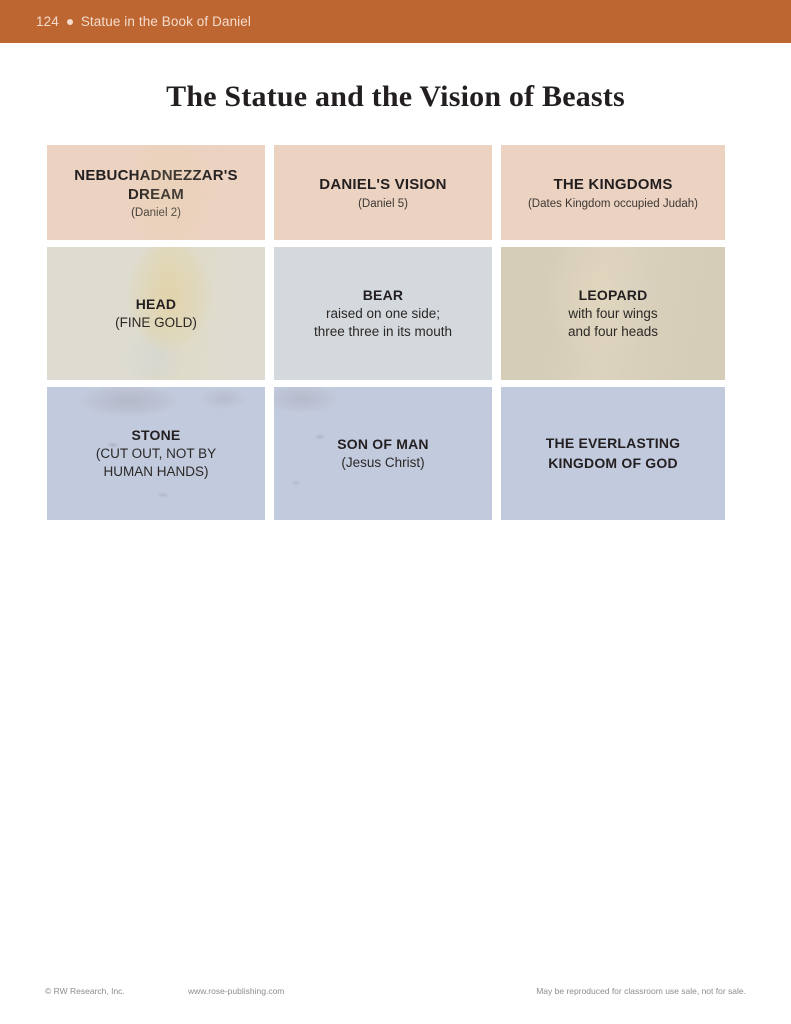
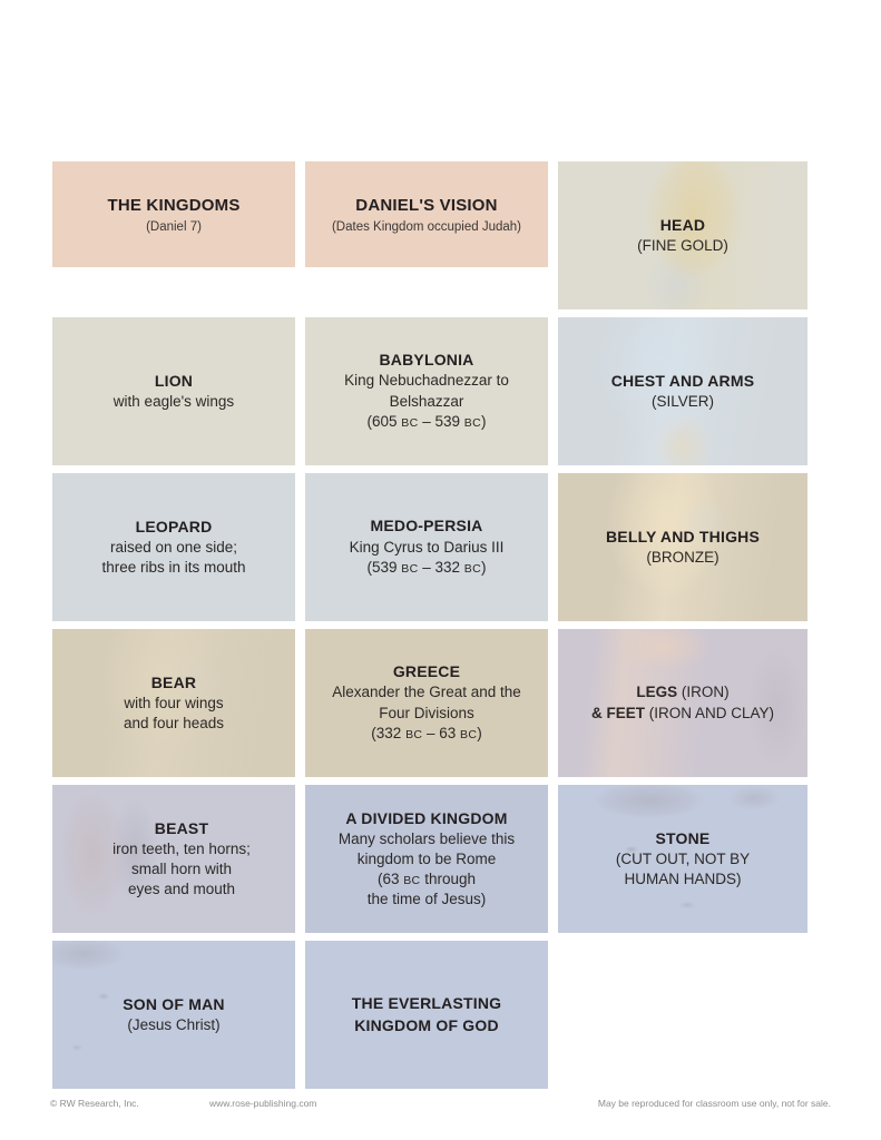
- 124
- Statue in the Book of Daniel
- The Statue and the Vision of Beasts
- NEBUCHADNEZZAR'S DREAM
- (Daniel 2)
- DANIEL'S VISION
+ THE KINGDOMS
- (Daniel 5)
+ (Daniel 7)
- THE KINGDOMS
+ DANIEL'S VISION
  (Dates Kingdom occupied Judah)
  HEAD
  (FINE GOLD)
+ LION
+ with eagle's wings
+ BABYLONIA
+ King Nebuchadnezzar to
+ Belshazzar
+ (605 BC – 539 BC)
+ CHEST AND ARMS
+ (SILVER)
- BEAR
+ LEOPARD
  raised on one side;
- three three in its mouth
+ three ribs in its mouth
+ MEDO-PERSIA
+ King Cyrus to Darius III
+ (539 BC – 332 BC)
+ BELLY AND THIGHS
+ (BRONZE)
- LEOPARD
+ BEAR
  with four wings
  and four heads
+ GREECE
+ Alexander the Great and the
+ Four Divisions
+ (332 BC – 63 BC)
+ LEGS (IRON)
+ & FEET (IRON AND CLAY)
+ BEAST
+ iron teeth, ten horns;
+ small horn with
+ eyes and mouth
+ A DIVIDED KINGDOM
+ Many scholars believe this
+ kingdom to be Rome
+ (63 BC through
+ the time of Jesus)
  STONE
  (CUT OUT, NOT BY
  HUMAN HANDS)
  SON OF MAN
  (Jesus Christ)
  THE EVERLASTING
  KINGDOM OF GOD
  © RW Research, Inc.
  www.rose-publishing.com
- May be reproduced for classroom use sale, not for sale.
+ May be reproduced for classroom use only, not for sale.
